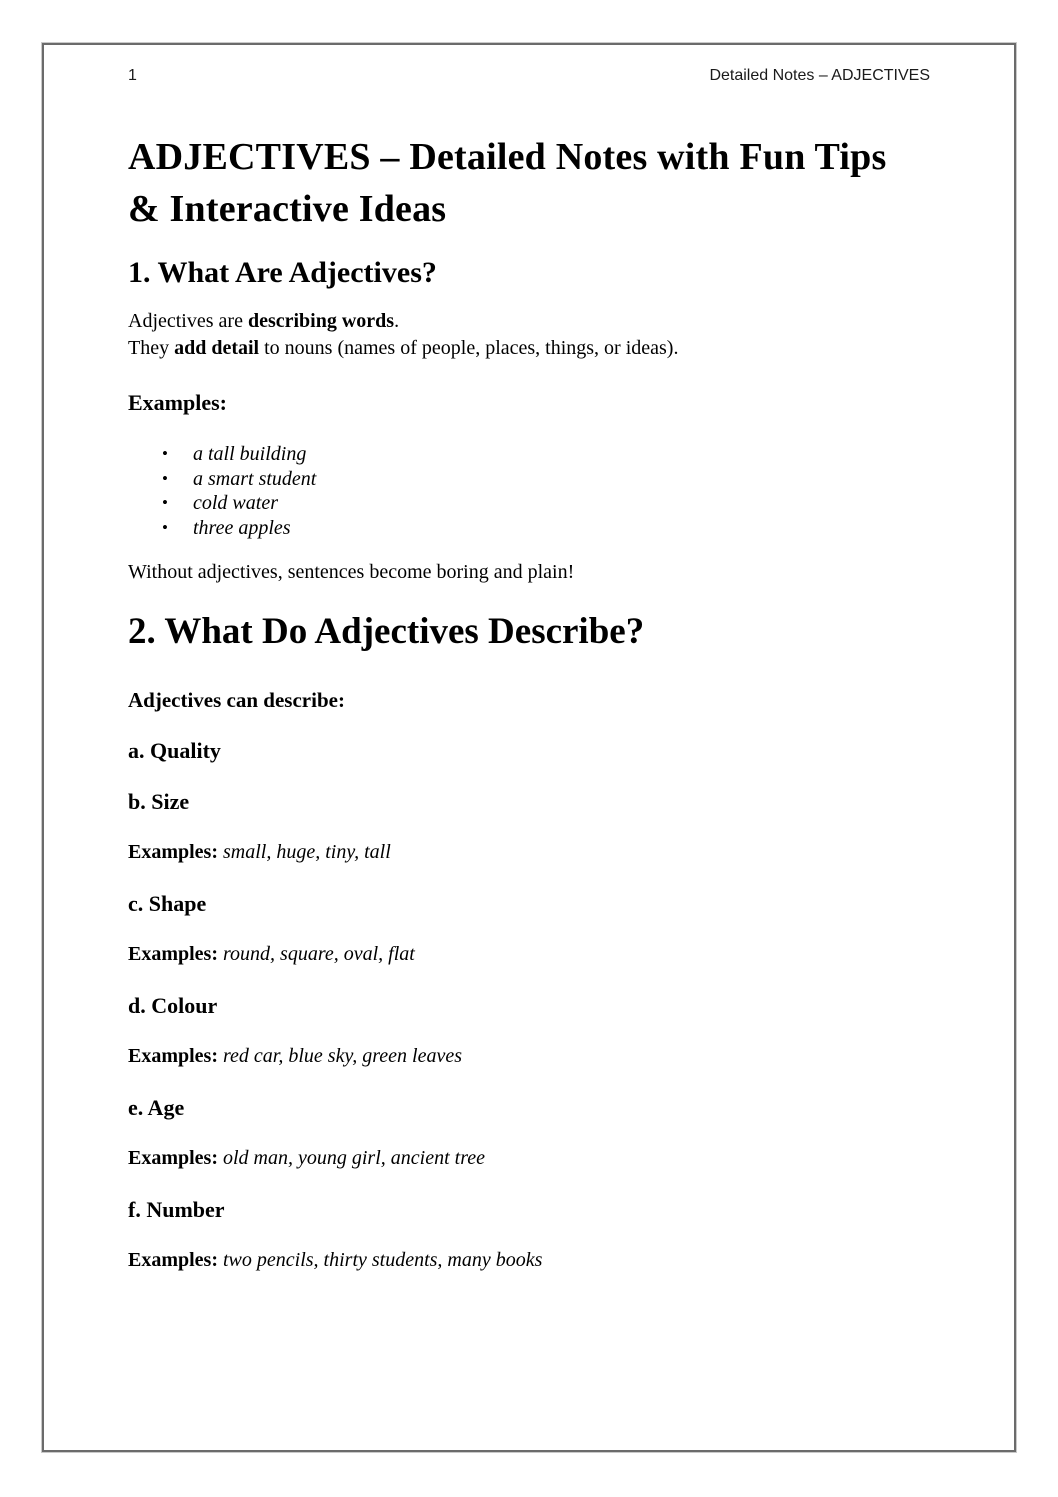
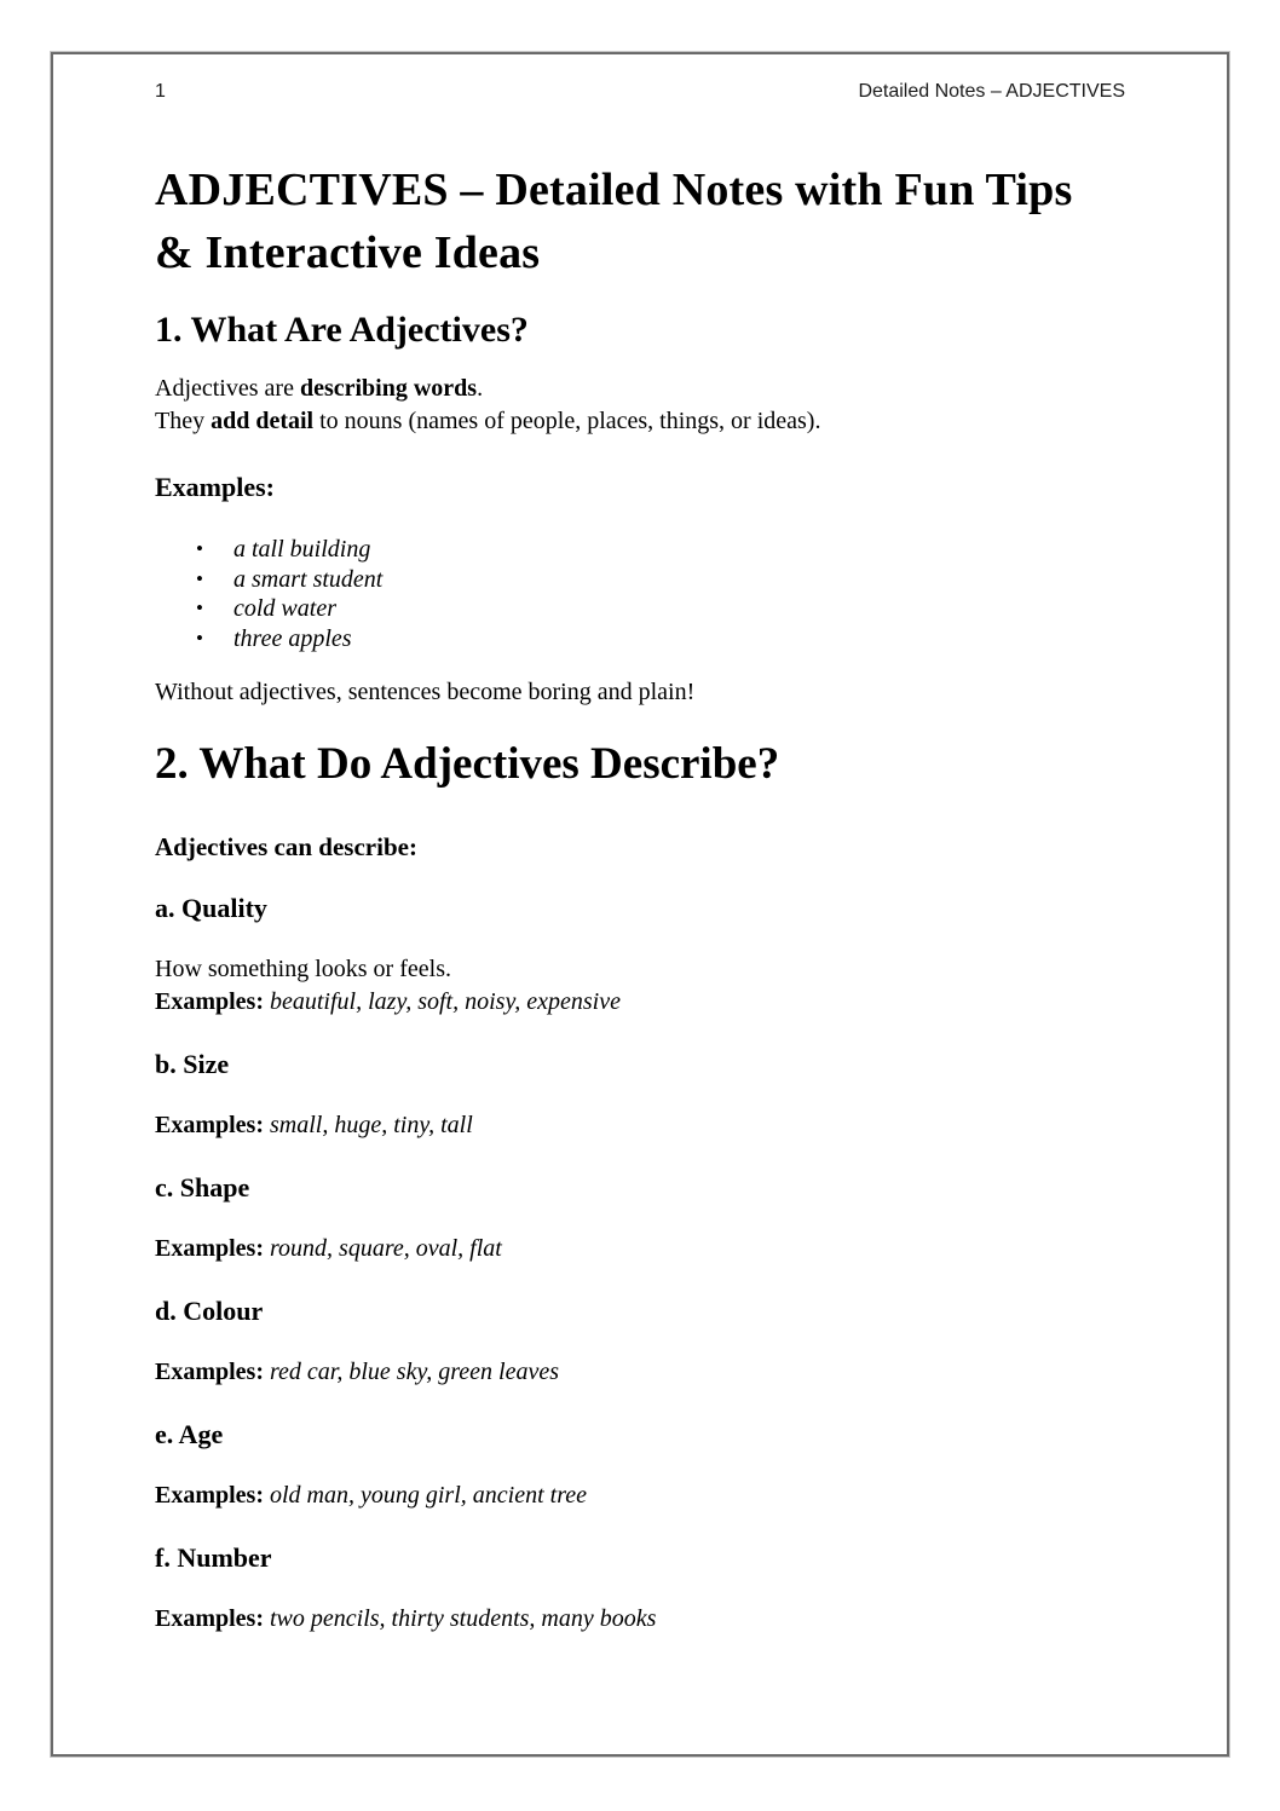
  1
  Detailed Notes – ADJECTIVES
  ADJECTIVES – Detailed Notes with Fun Tips & Interactive Ideas
  1. What Are Adjectives?
  Adjectives are describing words.
  They add detail to nouns (names of people, places, things, or ideas).
  Examples:
  •
  a tall building
  •
  a smart student
  •
  cold water
  •
  three apples
  Without adjectives, sentences become boring and plain!
  2. What Do Adjectives Describe?
  Adjectives can describe:
  a. Quality
+ How something looks or feels.
+ Examples: beautiful, lazy, soft, noisy, expensive
  b. Size
  Examples: small, huge, tiny, tall
  c. Shape
  Examples: round, square, oval, flat
  d. Colour
  Examples: red car, blue sky, green leaves
  e. Age
  Examples: old man, young girl, ancient tree
  f. Number
  Examples: two pencils, thirty students, many books
